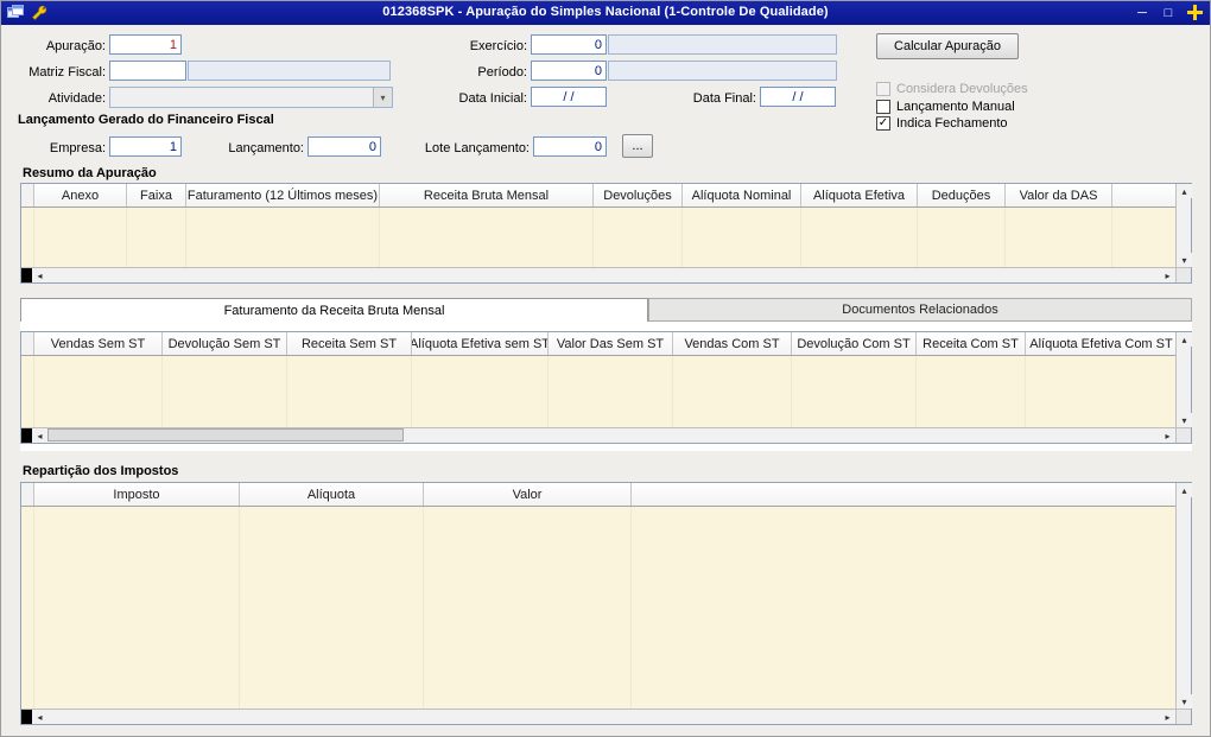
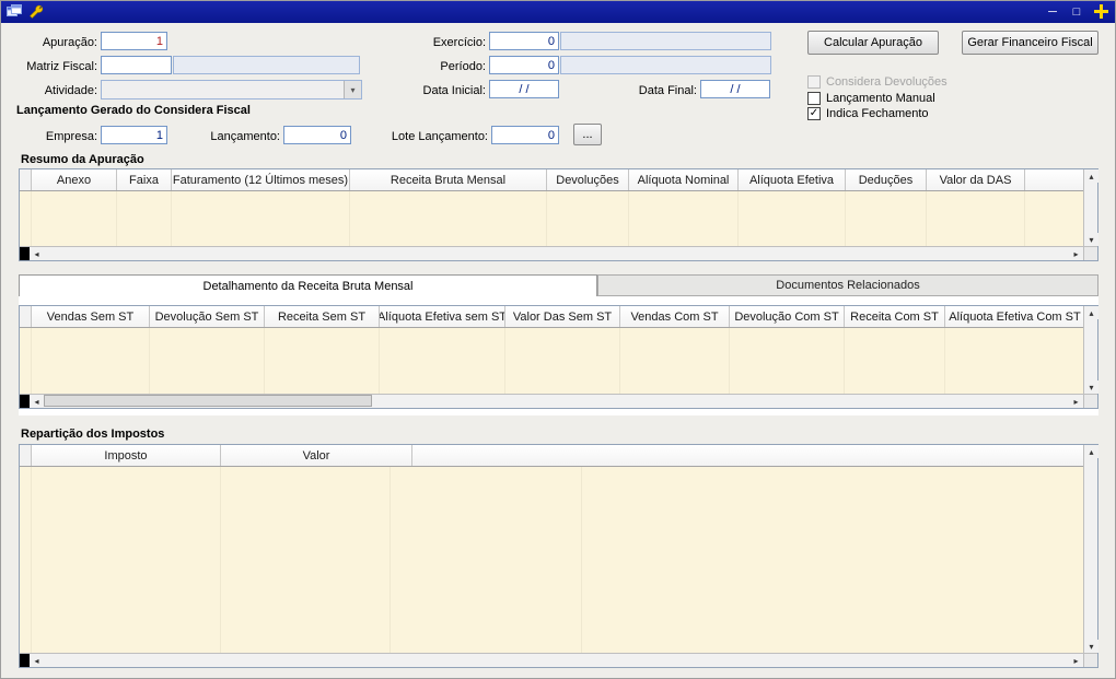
- 012368SPK - Apuração do Simples Nacional (1-Controle De Qualidade)
  ─
  □
  Apuração:
  1
  Matriz Fiscal:
  Atividade:
  ▾
  Exercício:
  0
  Período:
  0
  Data Inicial:
  / /
  Data Final:
  / /
  Calcular Apuração
+ Gerar Financeiro Fiscal
  Considera Devoluções
  Lançamento Manual
  ✓
  Indica Fechamento
- Lançamento Gerado do Financeiro Fiscal
+ Lançamento Gerado do Considera Fiscal
  Empresa:
  1
  Lançamento:
  0
  Lote Lançamento:
  0
  ...
  Resumo da Apuração
  Anexo
  Faixa
  Faturamento (12 Últimos meses)
  Receita Bruta Mensal
  Devoluções
  Alíquota Nominal
  Alíquota Efetiva
  Deduções
  Valor da DAS
  ▴
  ▾
  ◂
  ▸
- Faturamento da Receita Bruta Mensal
+ Detalhamento da Receita Bruta Mensal
  Documentos Relacionados
  Vendas Sem ST
  Devolução Sem ST
  Receita Sem ST
  Alíquota Efetiva sem ST
  Valor Das Sem ST
  Vendas Com ST
  Devolução Com ST
  Receita Com ST
  Alíquota Efetiva Com ST
  ▴
  ▾
  ◂
  ▸
  Repartição dos Impostos
  Imposto
- Alíquota
  Valor
  ▴
  ▾
  ◂
  ▸
